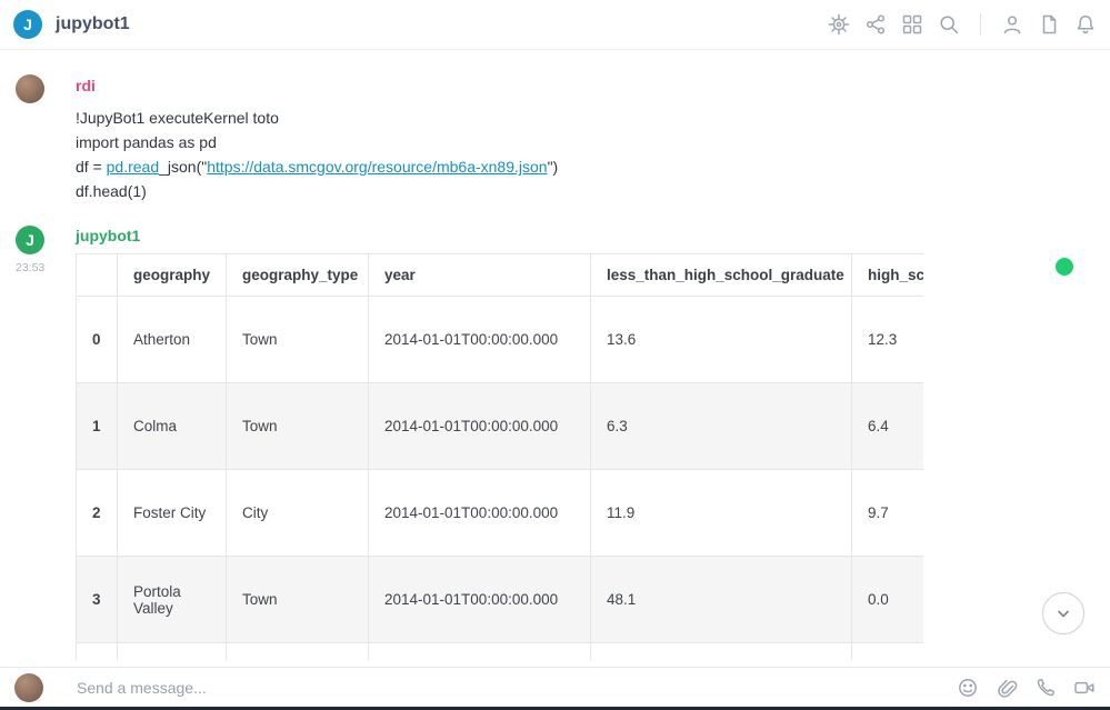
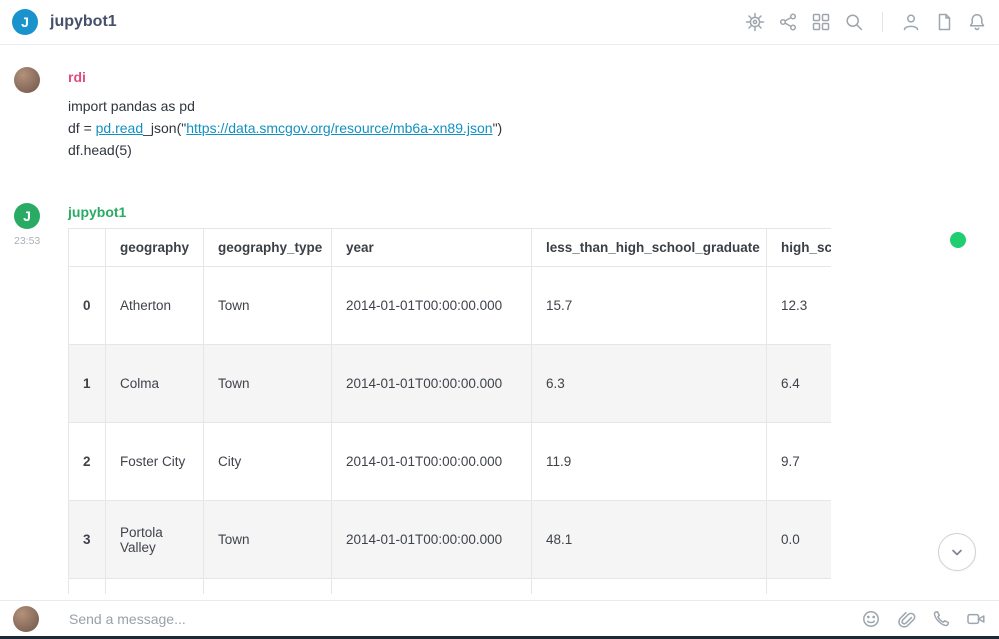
  J
  jupybot1
  rdi
- !JupyBot1 executeKernel toto
  import pandas as pd
  df = pd.read_json("https://data.smcgov.org/resource/mb6a-xn89.json")
- df.head(1)
+ df.head(5)
  J
  jupybot1
  23:53
  	geography	geography_type	year	less_than_high_school_graduate	high_sc
- 0	Atherton	Town	2014-01-01T00:00:00.000	13.6	12.3
+ 0	Atherton	Town	2014-01-01T00:00:00.000	15.7	12.3
  1	Colma	Town	2014-01-01T00:00:00.000	6.3	6.4
  2	Foster City	City	2014-01-01T00:00:00.000	11.9	9.7
  3	Portola Valley	Town	2014-01-01T00:00:00.000	48.1	0.0
  Send a message...
